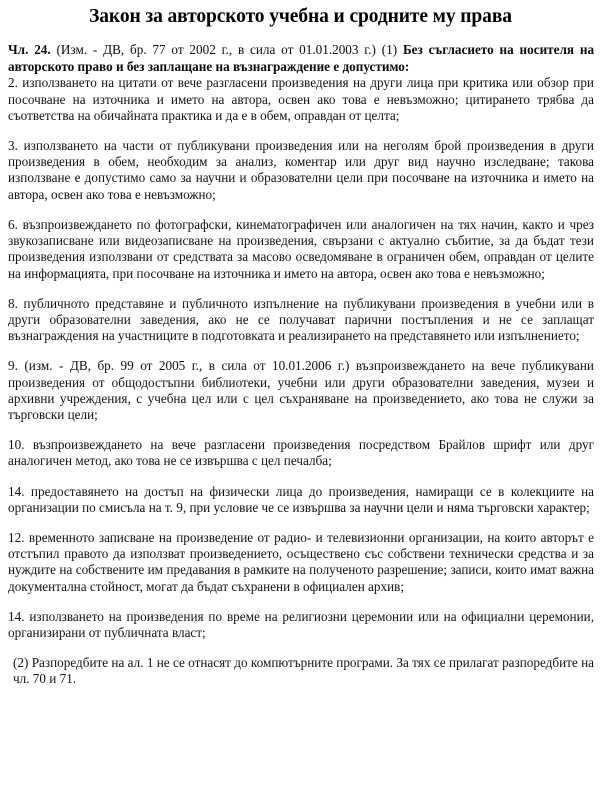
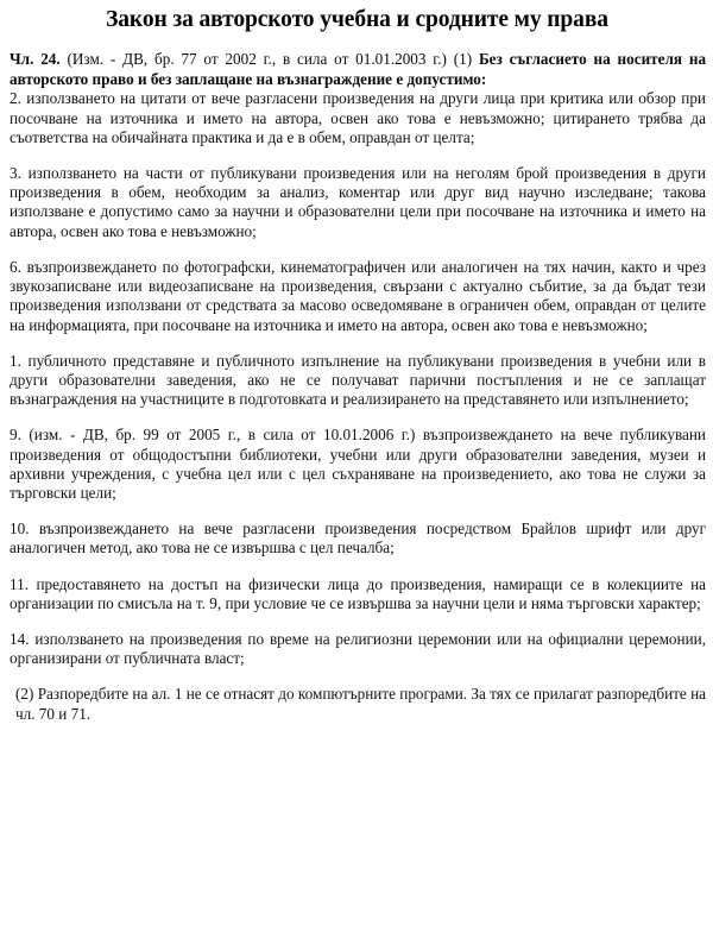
  Закон за авторското учебна и сродните му права
  Чл. 24. (Изм. - ДВ, бр. 77 от 2002 г., в сила от 01.01.2003 г.) (1) Без съгласието на носителя на авторското право и без заплащане на възнаграждение е допустимо:
  2. използването на цитати от вече разгласени произведения на други лица при критика или обзор при посочване на източника и името на автора, освен ако това е невъзможно; цитирането трябва да съответства на обичайната практика и да е в обем, оправдан от целта;
  3. използването на части от публикувани произведения или на неголям брой произведения в други произведения в обем, необходим за анализ, коментар или друг вид научно изследване; такова използване е допустимо само за научни и образователни цели при посочване на източника и името на автора, освен ако това е невъзможно;
  6. възпроизвеждането по фотографски, кинематографичен или аналогичен на тях начин, както и чрез звукозаписване или видеозаписване на произведения, свързани с актуално събитие, за да бъдат тези произведения използвани от средствата за масово осведомяване в ограничен обем, оправдан от целите на информацията, при посочване на източника и името на автора, освен ако това е невъзможно;
- 8. публичното представяне и публичното изпълнение на публикувани произведения в учебни или в други образователни заведения, ако не се получават парични постъпления и не се заплащат възнаграждения на участниците в подготовката и реализирането на представянето или изпълнението;
+ 1. публичното представяне и публичното изпълнение на публикувани произведения в учебни или в други образователни заведения, ако не се получават парични постъпления и не се заплащат възнаграждения на участниците в подготовката и реализирането на представянето или изпълнението;
  9. (изм. - ДВ, бр. 99 от 2005 г., в сила от 10.01.2006 г.) възпроизвеждането на вече публикувани произведения от общодостъпни библиотеки, учебни или други образователни заведения, музеи и архивни учреждения, с учебна цел или с цел съхраняване на произведението, ако това не служи за търговски цели;
  10. възпроизвеждането на вече разгласени произведения посредством Брайлов шрифт или друг аналогичен метод, ако това не се извършва с цел печалба;
- 14. предоставянето на достъп на физически лица до произведения, намиращи се в колекциите на организации по смисъла на т. 9, при условие че се извършва за научни цели и няма търговски характер;
+ 11. предоставянето на достъп на физически лица до произведения, намиращи се в колекциите на организации по смисъла на т. 9, при условие че се извършва за научни цели и няма търговски характер;
- 12. временното записване на произведение от радио- и телевизионни организации, на които авторът е отстъпил правото да използват произведението, осъществено със собствени технически средства и за нуждите на собствените им предавания в рамките на полученото разрешение; записи, които имат важна документална стойност, могат да бъдат съхранени в официален архив;
  14. използването на произведения по време на религиозни церемонии или на официални церемонии, организирани от публичната власт;
  (2) Разпоредбите на ал. 1 не се отнасят до компютърните програми. За тях се прилагат разпоредбите на чл. 70 и 71.
